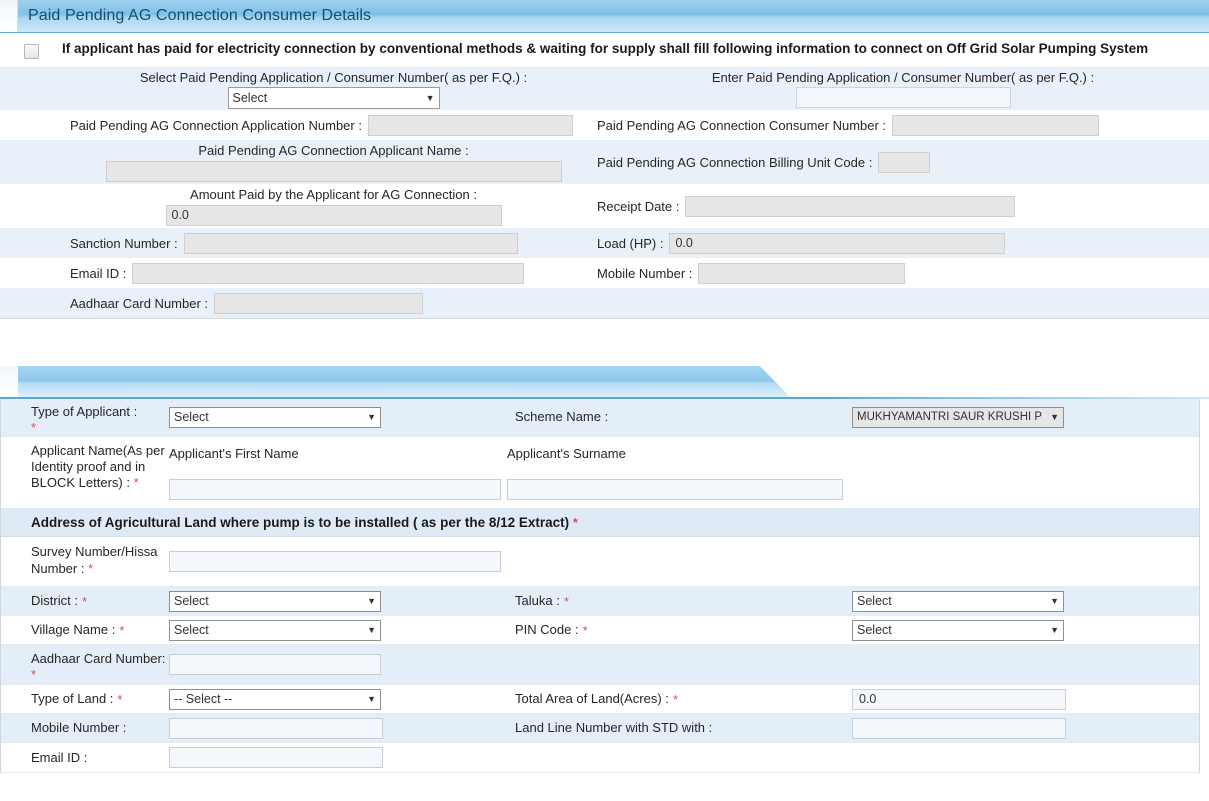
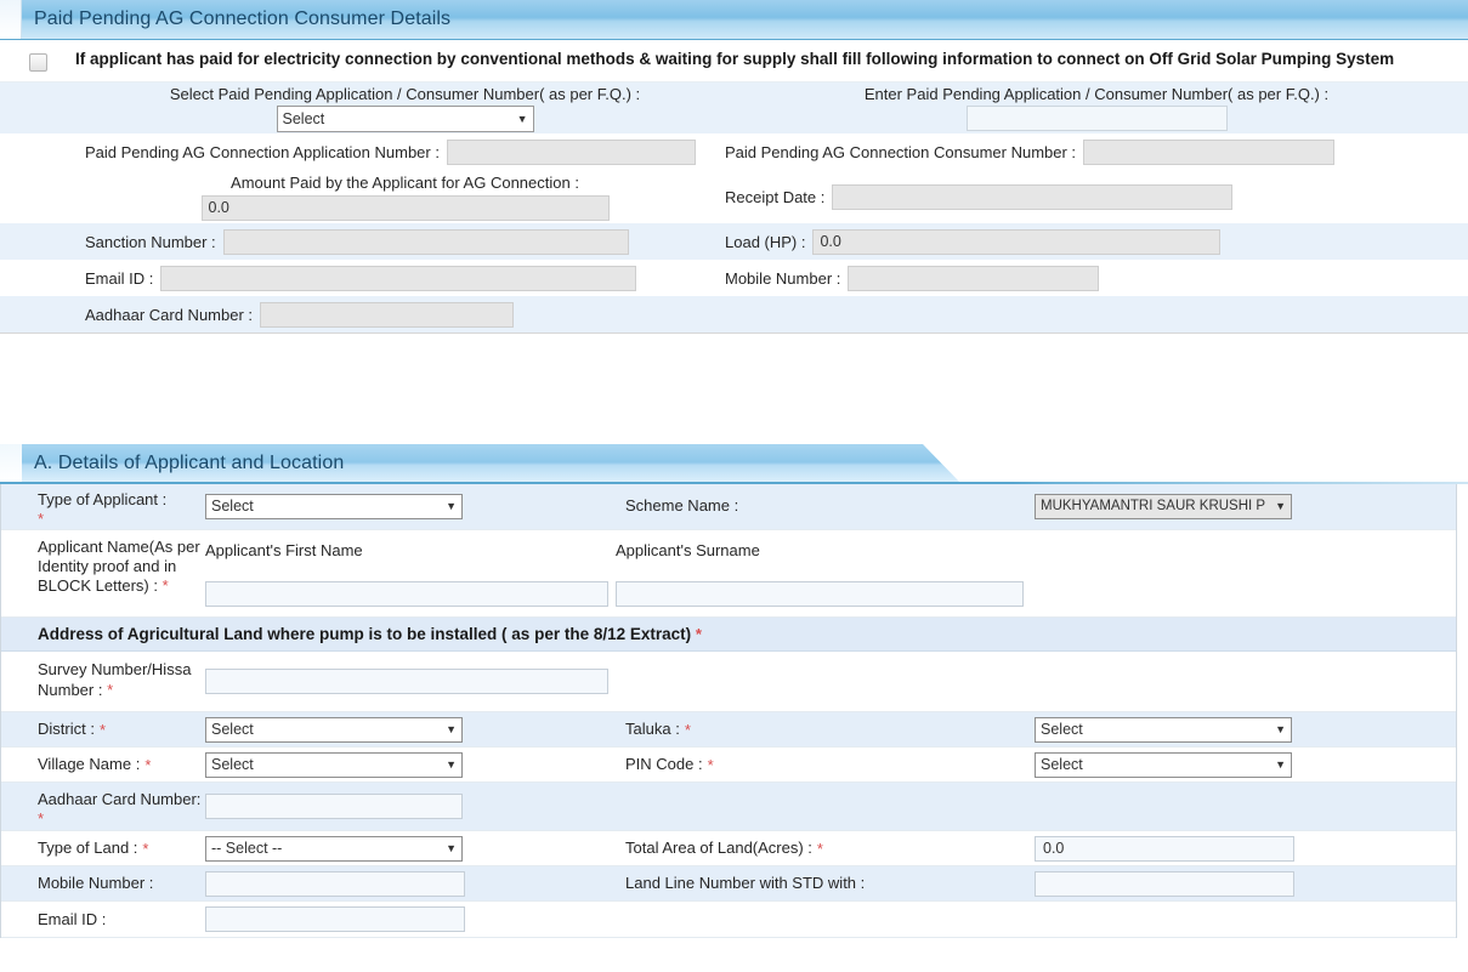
  Paid Pending AG Connection Consumer Details
  If applicant has paid for electricity connection by conventional methods & waiting for supply shall fill following information to connect on Off Grid Solar Pumping System
  Select Paid Pending Application / Consumer Number( as per F.Q.) :
  Select
  ▼
  Enter Paid Pending Application / Consumer Number( as per F.Q.) :
  Paid Pending AG Connection Application Number :
  Paid Pending AG Connection Consumer Number :
- Paid Pending AG Connection Applicant Name :
- Paid Pending AG Connection Billing Unit Code :
  Amount Paid by the Applicant for AG Connection :
  0.0
  Receipt Date :
  Sanction Number :
  Load (HP) :
  0.0
  Email ID :
  Mobile Number :
  Aadhaar Card Number :
+ A. Details of Applicant and Location
  Type of Applicant :
  *
  Select
  ▼
  Scheme Name :
  MUKHYAMANTRI SAUR KRUSHI P
  ▼
  Applicant Name(As per Identity proof and in BLOCK Letters) : *
  Applicant's First Name
  Applicant's Surname
  Address of Agricultural Land where pump is to be installed ( as per the 8/12 Extract) *
  Survey Number/Hissa Number : *
  District :
  *
  Select
  ▼
  Taluka :
  *
  Select
  ▼
  Village Name :
  *
  Select
  ▼
  PIN Code :
  *
  Select
  ▼
  Aadhaar Card Number: *
  Type of Land :
  *
  -- Select --
  ▼
  Total Area of Land(Acres) :
  *
  0.0
  Mobile Number :
  Land Line Number with STD with :
  Email ID :
